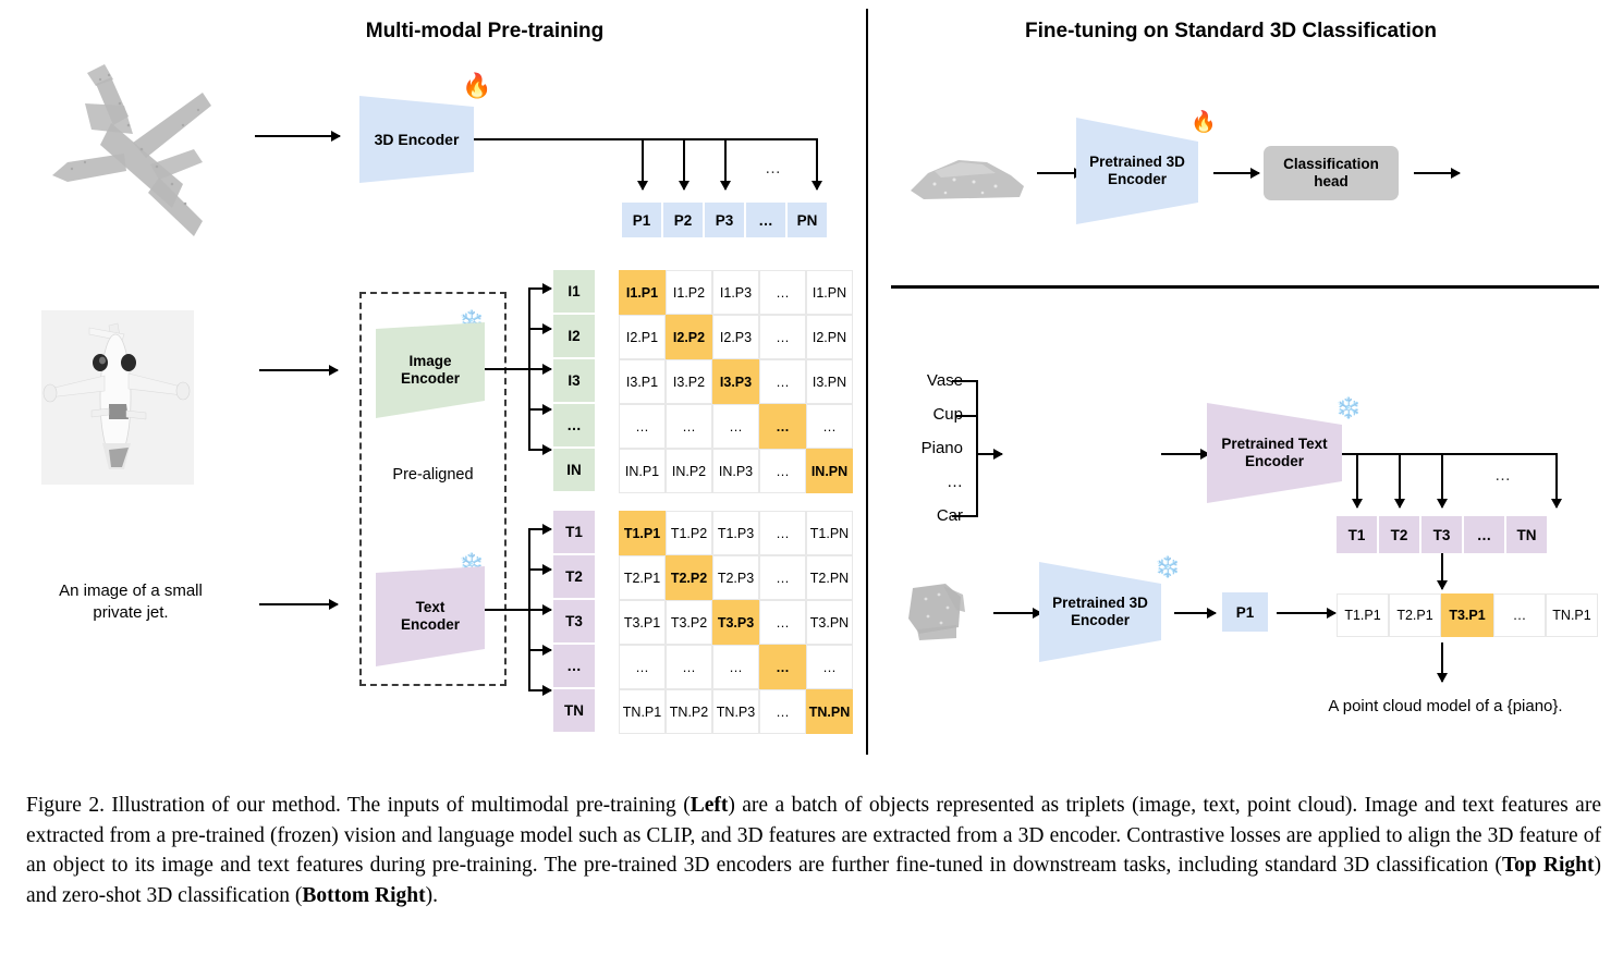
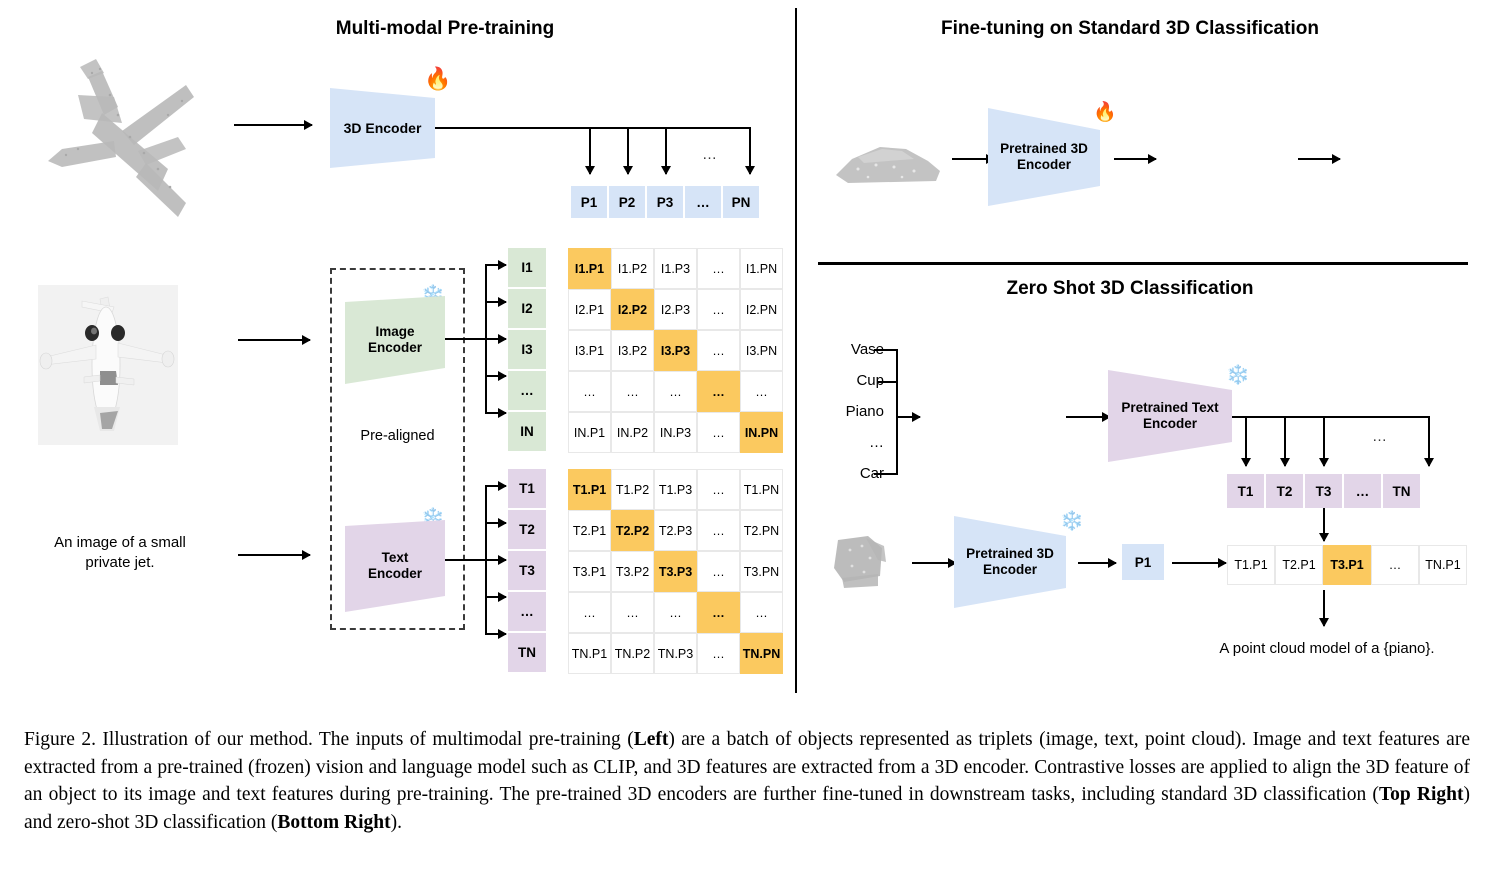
  Multi-modal Pre-training
  Fine-tuning on Standard 3D Classification
+ Zero Shot 3D Classification
  3D Encoder
  🔥
  …
  P1
  P2
  P3
  …
  PN
  Pre-aligned
  Image
  Encoder
  ❄️
  Text
  Encoder
  ❄️
  An image of a small
  private jet.
  I1
  I2
  I3
  …
  IN
  I1.P1
  I1.P2
  I1.P3
  …
  I1.PN
  I2.P1
  I2.P2
  I2.P3
  …
  I2.PN
  I3.P1
  I3.P2
  I3.P3
  …
  I3.PN
  …
  …
  …
  …
  …
  IN.P1
  IN.P2
  IN.P3
  …
  IN.PN
  T1
  T2
  T3
  …
  TN
  T1.P1
  T1.P2
  T1.P3
  …
  T1.PN
  T2.P1
  T2.P2
  T2.P3
  …
  T2.PN
  T3.P1
  T3.P2
  T3.P3
  …
  T3.PN
  …
  …
  …
  …
  …
  TN.P1
  TN.P2
  TN.P3
  …
  TN.PN
  Pretrained 3D
  Encoder
  🔥
- Classification
- head
  Vas
  Piano
  …
  Pretrained Text
  Encoder
  ❄️
  …
  T1
  T2
  T3
  …
  TN
  Pretrained 3D
  Encoder
  ❄️
  P1
  T1.P1
  T2.P1
  T3.P1
  …
  TN.P1
  A point cloud model of a {piano}.
  Figure 2. Illustration of our method. The inputs of multimodal pre-training (Left) are a batch of objects represented as triplets (image, text, point cloud). Image and text features are extracted from a pre-trained (frozen) vision and language model such as CLIP, and 3D features are extracted from a 3D encoder. Contrastive losses are applied to align the 3D feature of an object to its image and text features during pre-training. The pre-trained 3D encoders are further fine-tuned in downstream tasks, including standard 3D classification (Top Right) and zero-shot 3D classification (Bottom Right).
